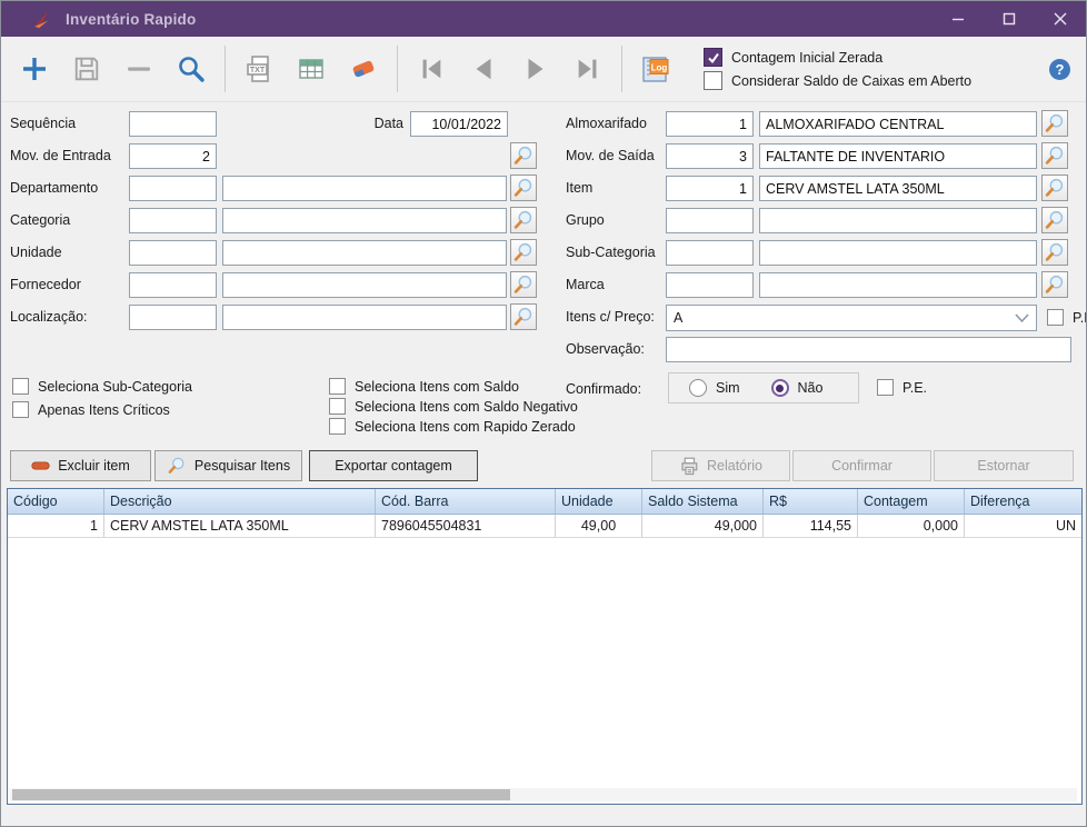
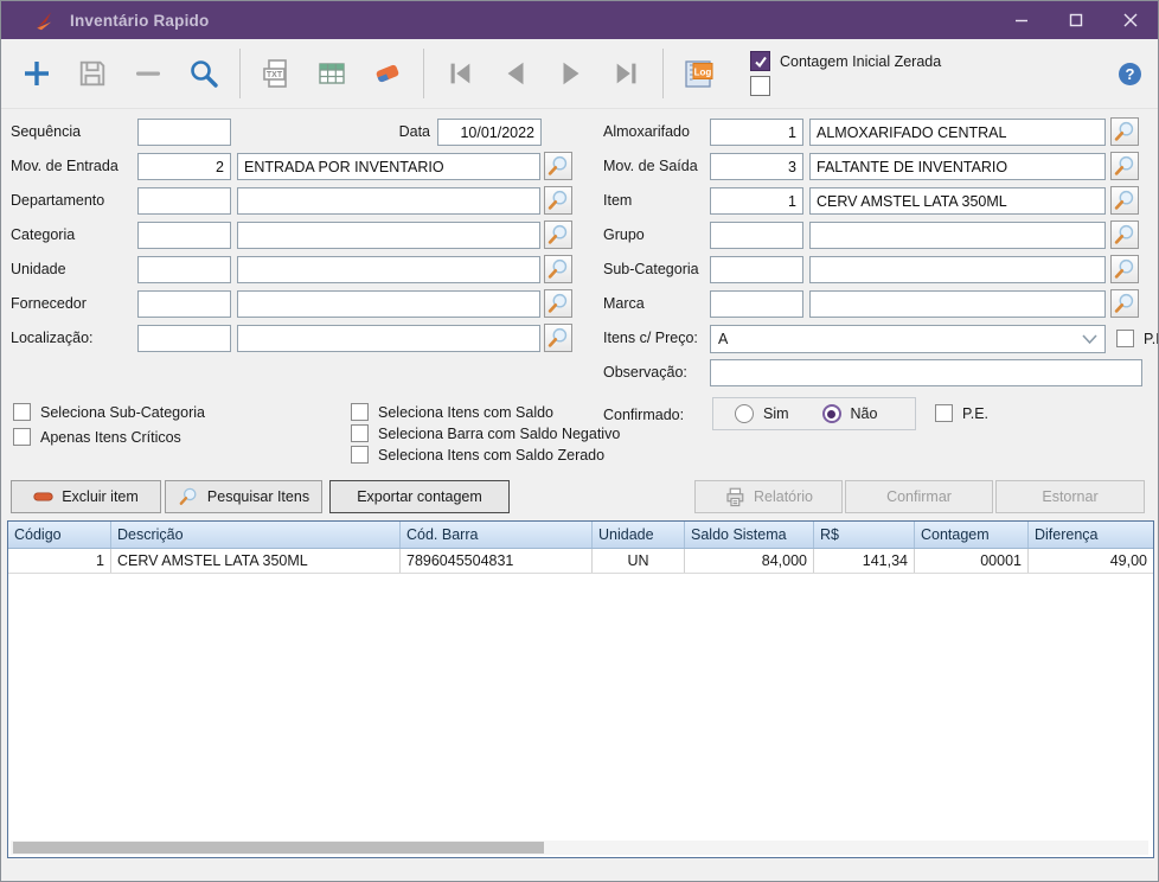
  Inventário Rapido
  Log
  Contagem Inicial Zerada
- Considerar Saldo de Caixas em Aberto
  ?
  Sequência
  Data
  10/01/2022
  Almoxarifado
  1
  ALMOXARIFADO CENTRAL
  Mov. de Entrada
  2
+ ENTRADA POR INVENTARIO
  Mov. de Saída
  3
  FALTANTE DE INVENTARIO
  Departamento
  Item
  1
  CERV AMSTEL LATA 350ML
  Categoria
  Grupo
  Unidade
  Sub-Categoria
  Fornecedor
  Marca
  Localização:
  Itens c/ Preço:
  A
  Observação:
  Seleciona Sub-Categoria
  Apenas Itens Críticos
  Seleciona Itens com Saldo
- Seleciona Itens com Saldo Negativo
+ Seleciona Barra com Saldo Negativo
- Seleciona Itens com Rapido Zerado
+ Seleciona Itens com Saldo Zerado
  Confirmado:
  Sim
  Não
  P.E.
  Excluir item
  Pesquisar Itens
  Exportar contagem
  Relatório
  Confirmar
  Estornar
  Código
  Descrição
  Cód. Barra
  Unidade
  Saldo Sistema
  R$
  Contagem
  Diferença
  1
  CERV AMSTEL LATA 350ML
  7896045504831
- 49,00
+ UN
- 49,000
+ 84,000
- 114,55
+ 141,34
- 0,000
+ 00001
- UN
+ 49,00
